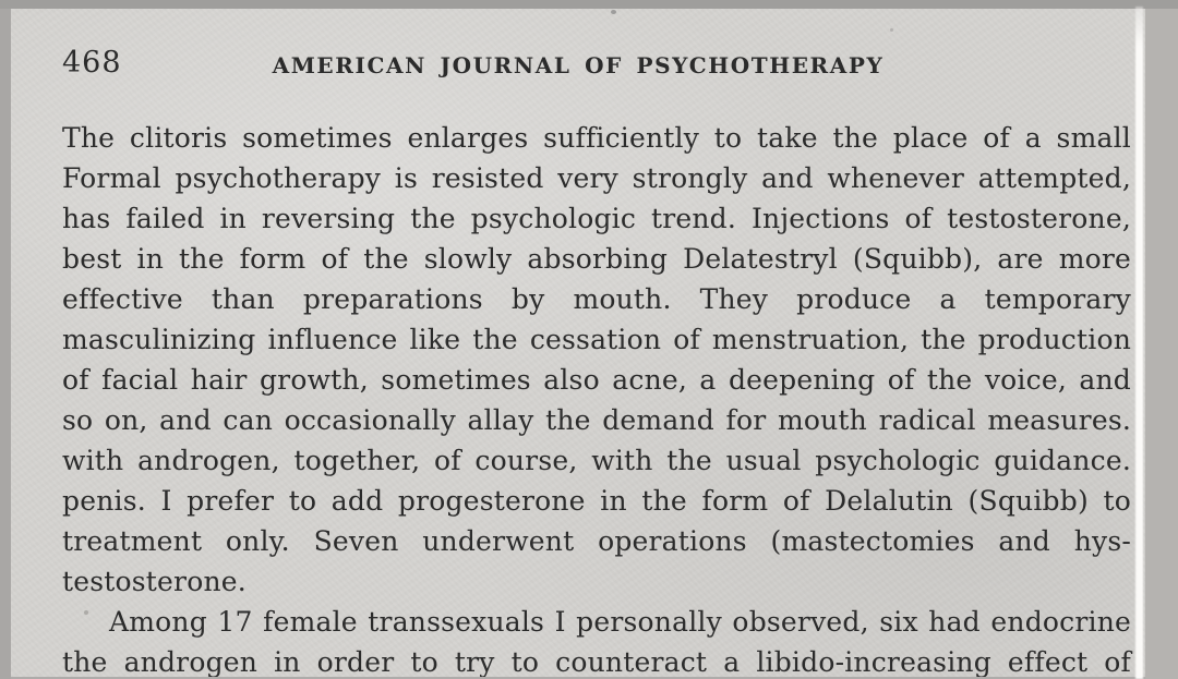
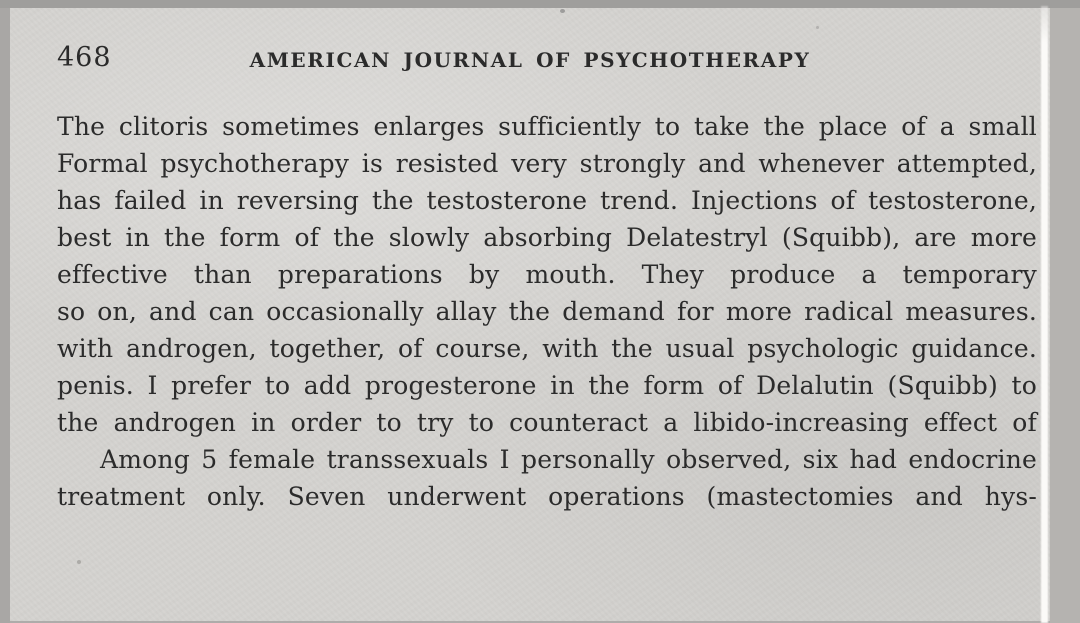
  468
  AMERICAN JOURNAL OF PSYCHOTHERAPY
  The clitoris sometimes enlarges sufficiently to take the place of a small
  Formal psychotherapy is resisted very strongly and whenever attempted,
- has failed in reversing the psychologic trend. Injections of testosterone,
+ has failed in reversing the testosterone trend. Injections of testosterone,
  best in the form of the slowly absorbing Delatestryl (Squibb), are more
  effective than preparations by mouth. They produce a temporary
- masculinizing influence like the cessation of menstruation, the production
- of facial hair growth, sometimes also acne, a deepening of the voice, and
- so on, and can occasionally allay the demand for mouth radical measures.
+ so on, and can occasionally allay the demand for more radical measures.
  with androgen, together, of course, with the usual psychologic guidance.
  penis. I prefer to add progesterone in the form of Delalutin (Squibb) to
- treatment only. Seven underwent operations (mastectomies and hys-
+ the androgen in order to try to counteract a libido-increasing effect of
- testosterone.
- Among 17 female transsexuals I personally observed, six had endocrine
+ Among 5 female transsexuals I personally observed, six had endocrine
- the androgen in order to try to counteract a libido-increasing effect of
+ treatment only. Seven underwent operations (mastectomies and hys-
